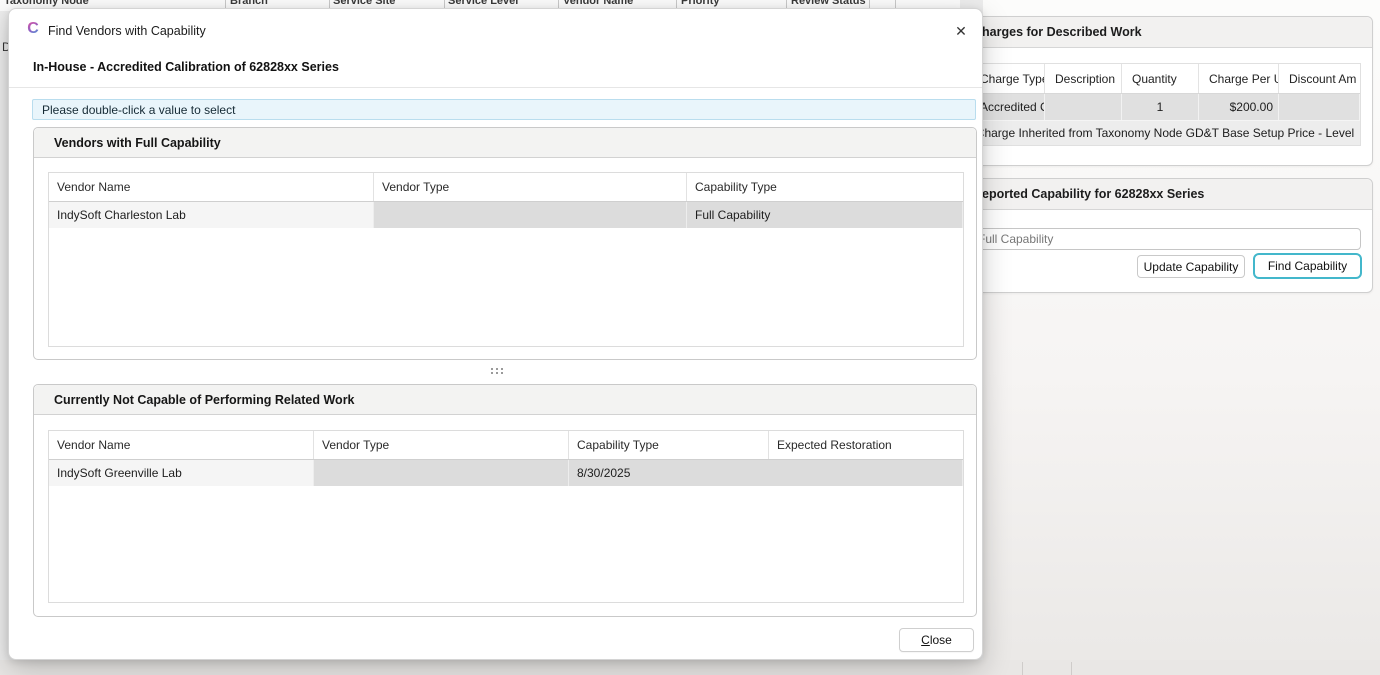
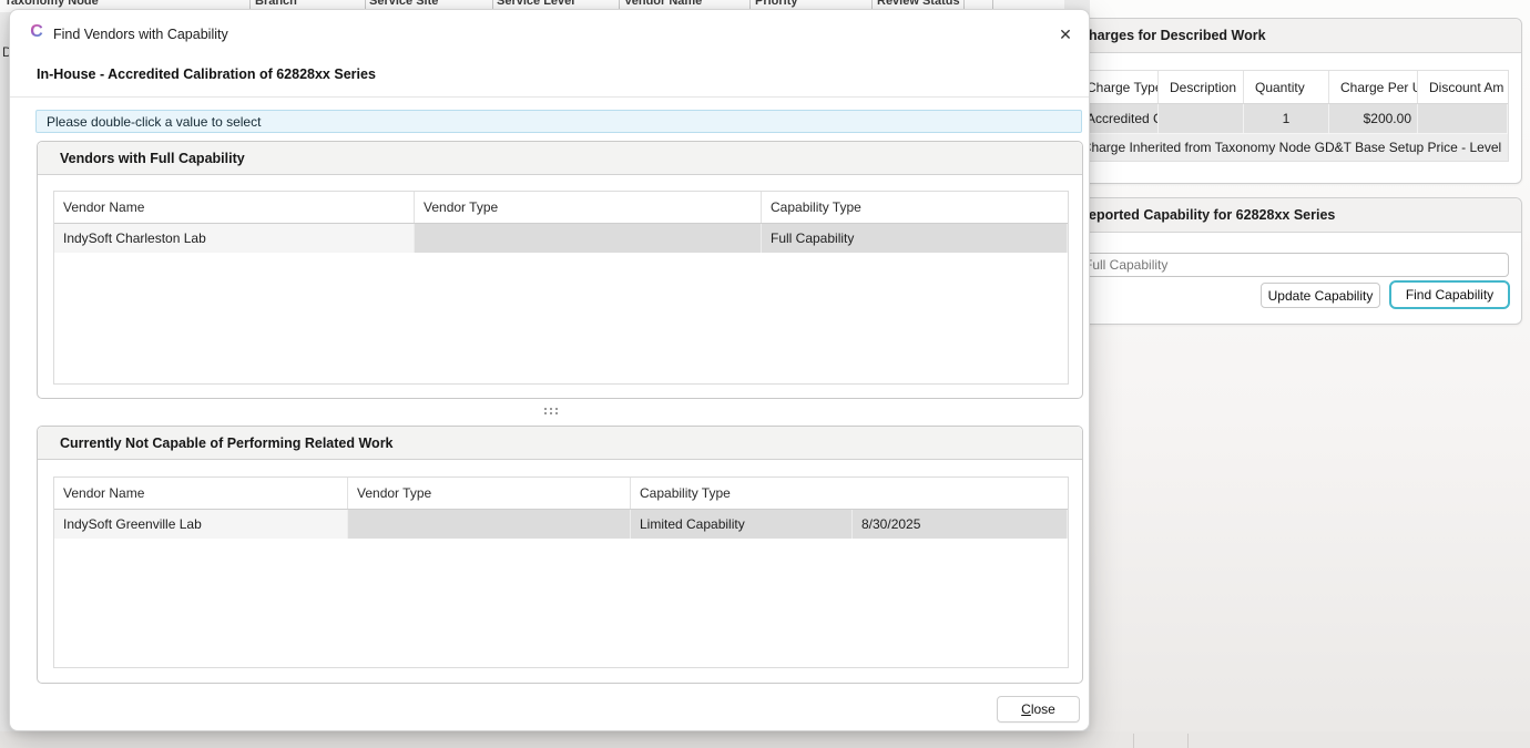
  Taxonomy Node
  Branch
  Service Site
  Service Level
  Vendor Name
  Priority
  Review Status
  D
  harges for Described Work
  Charge Typ
  Description
  Quantity
  Charge Per U
  Discount Am
  Accredited
  1
  $200.00
  harge Inherited from Taxonomy Node GD&T Base Setup Price - Level
  eported Capability for 62828xx Series
  ull Capability
  Update Capability
  Find Capability
  C
  Find Vendors with Capability
  ✕
  In-House - Accredited Calibration of 62828xx Series
  Please double-click a value to select
  Vendors with Full Capability
  Vendor Name
  Vendor Type
  Capability Type
  IndySoft Charleston Lab
  Full Capability
  Currently Not Capable of Performing Related Work
  Vendor Name
  Vendor Type
  Capability Type
- Expected Restoration
  IndySoft Greenville Lab
+ Limited Capability
  8/30/2025
  Close
